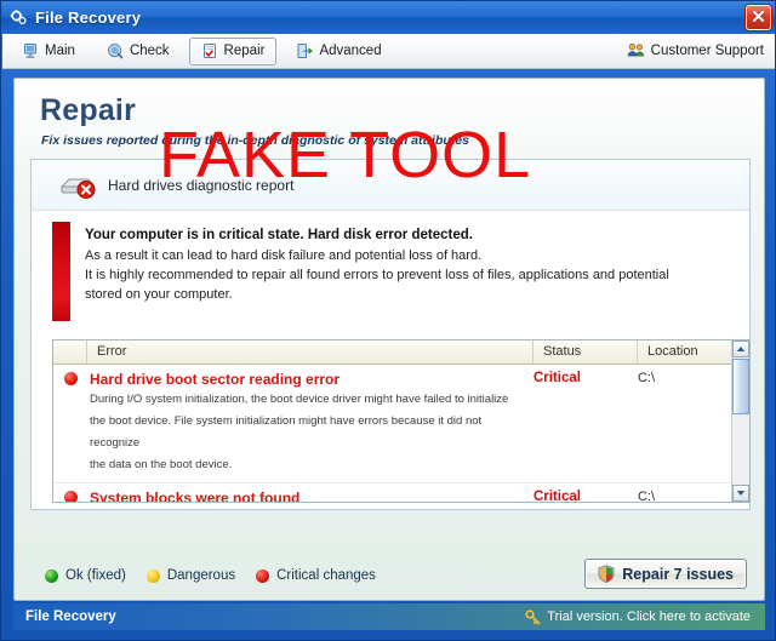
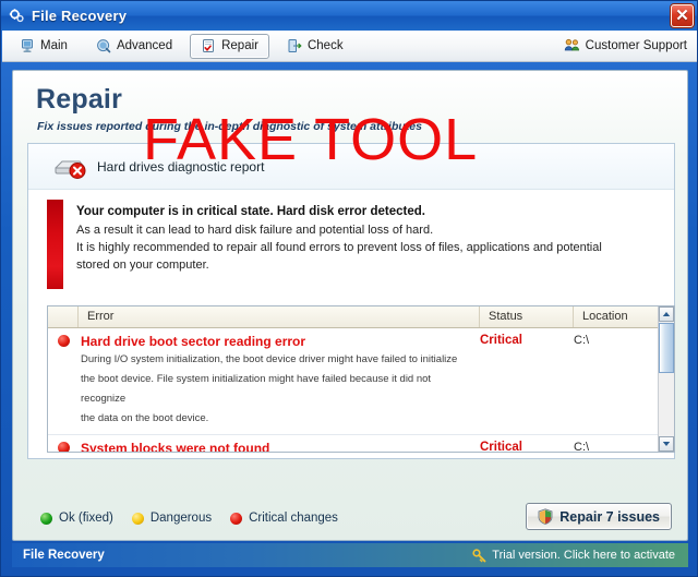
  File Recovery
  ✕
  Main
- Check
+ Advanced
  Repair
- Advanced
+ Check
  Customer Support
  Repair
  Fix issues reported during the in-depth diagnostic of system attributes
  Hard drives diagnostic report
  Your computer is in critical state. Hard disk error detected.
  As a result it can lead to hard disk failure and potential loss of hard.
  It is highly recommended to repair all found errors to prevent loss of files, applications and potential
  stored on your computer.
  Error
  Status
  Location
  Hard drive boot sector reading error
  During I/O system initialization, the boot device driver might have failed to initialize
- the boot device. File system initialization might have errors because it did not recognize
+ the boot device. File system initialization might have failed because it did not recognize
  the data on the boot device.
  Critical
  C:\
  System blocks were not found
  Critical
  C:\
  Ok (fixed)
  Dangerous
  Critical changes
  Repair 7 issues
  File Recovery
  Trial version. Click here to activate
  FAKE TOOL
